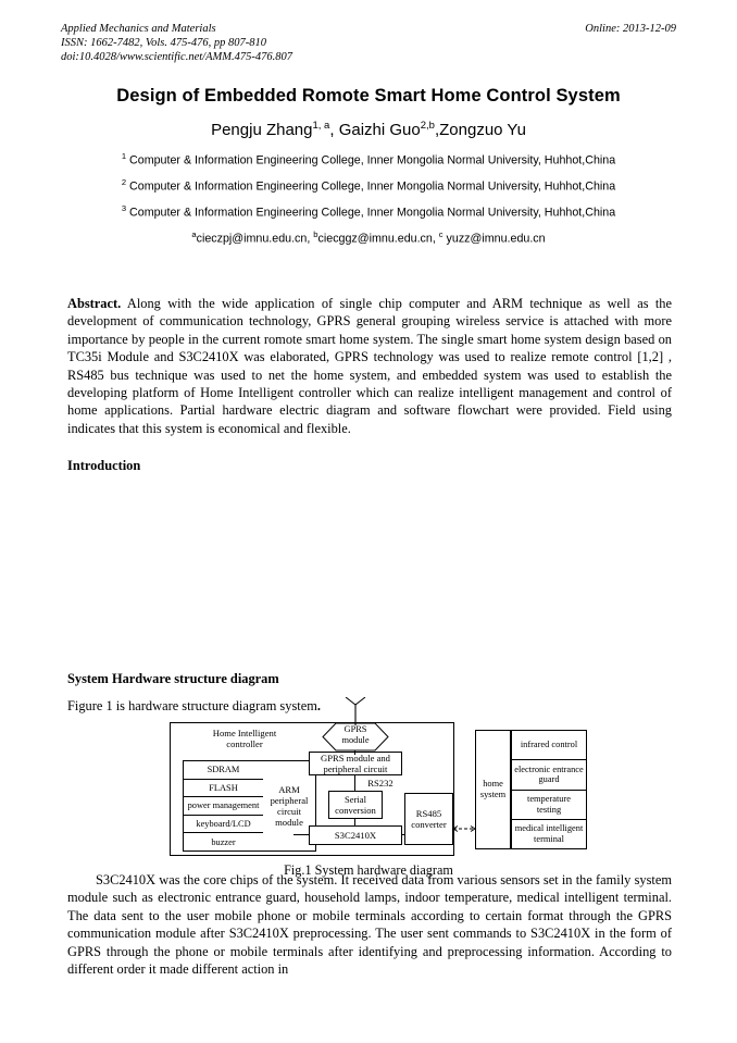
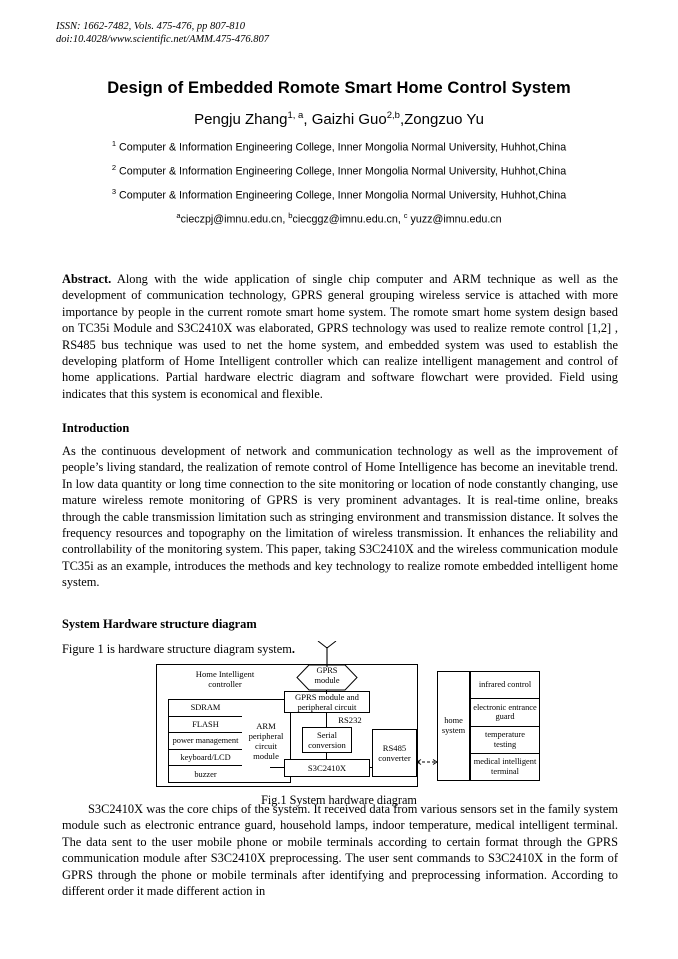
- Applied Mechanics and Materials
- Online: 2013-12-09
  ISSN: 1662-7482, Vols. 475-476, pp 807-810
  doi:10.4028/www.scientific.net/AMM.475-476.807
  Design of Embedded Romote Smart Home Control System
  Pengju Zhang1, a, Gaizhi Guo2,b,Zongzuo Yu
  1 Computer & Information Engineering College, Inner Mongolia Normal University, Huhhot,China
  2 Computer & Information Engineering College, Inner Mongolia Normal University, Huhhot,China
  3 Computer & Information Engineering College, Inner Mongolia Normal University, Huhhot,China
  acieczpj@imnu.edu.cn, bciecggz@imnu.edu.cn, c yuzz@imnu.edu.cn
- Abstract. Along with the wide application of single chip computer and ARM technique as well as the development of communication technology, GPRS general grouping wireless service is attached with more importance by people in the current romote smart home system. The single smart home system design based on TC35i Module and S3C2410X was elaborated, GPRS technology was used to realize remote control [1,2] , RS485 bus technique was used to net the home system, and embedded system was used to establish the developing platform of Home Intelligent controller which can realize intelligent management and control of home applications. Partial hardware electric diagram and software flowchart were provided. Field using indicates that this system is economical and flexible.
+ Abstract. Along with the wide application of single chip computer and ARM technique as well as the development of communication technology, GPRS general grouping wireless service is attached with more importance by people in the current romote smart home system. The romote smart home system design based on TC35i Module and S3C2410X was elaborated, GPRS technology was used to realize remote control [1,2] , RS485 bus technique was used to net the home system, and embedded system was used to establish the developing platform of Home Intelligent controller which can realize intelligent management and control of home applications. Partial hardware electric diagram and software flowchart were provided. Field using indicates that this system is economical and flexible.
  Introduction
+ As the continuous development of network and communication technology as well as the improvement of people’s living standard, the realization of remote control of Home Intelligence has become an inevitable trend. In low data quantity or long time connection to the site monitoring or location of node constantly changing, use mature wireless remote monitoring of GPRS is very prominent advantages. It is real-time online, breaks through the cable transmission limitation such as stringing environment and transmission distance. It solves the frequency resources and topography on the limitation of wireless transmission. It enhances the reliability and controllability of the monitoring system. This paper, taking S3C2410X and the wireless communication module TC35i as an example, introduces the methods and key technology to realize romote embedded intelligent home system.
  System Hardware structure diagram
  Figure 1 is hardware structure diagram system.
  Home Intelligent
  controller
  SDRAM
  FLASH
  power management
  keyboard/LCD
  buzzer
  ARM peripheral circuit module
  GPRS
  module
  GPRS module and
  peripheral circuit
  RS232
  Serial
  conversion
  S3C2410X
  RS485
  converter
  home
  system
  infrared control
  electronic entrance guard
  temperature testing
  medical intelligent terminal
  Fig.1 System hardware diagram
  S3C2410X was the core chips of the system. It received data from various sensors set in the family system module such as electronic entrance guard, household lamps, indoor temperature, medical intelligent terminal. The data sent to the user mobile phone or mobile terminals according to certain format through the GPRS communication module after S3C2410X preprocessing. The user sent commands to S3C2410X in the form of GPRS through the phone or mobile terminals after identifying and preprocessing information. According to different order it made different action in
